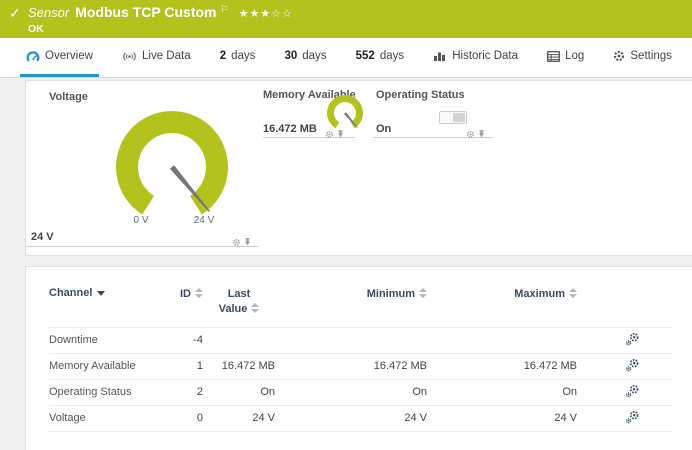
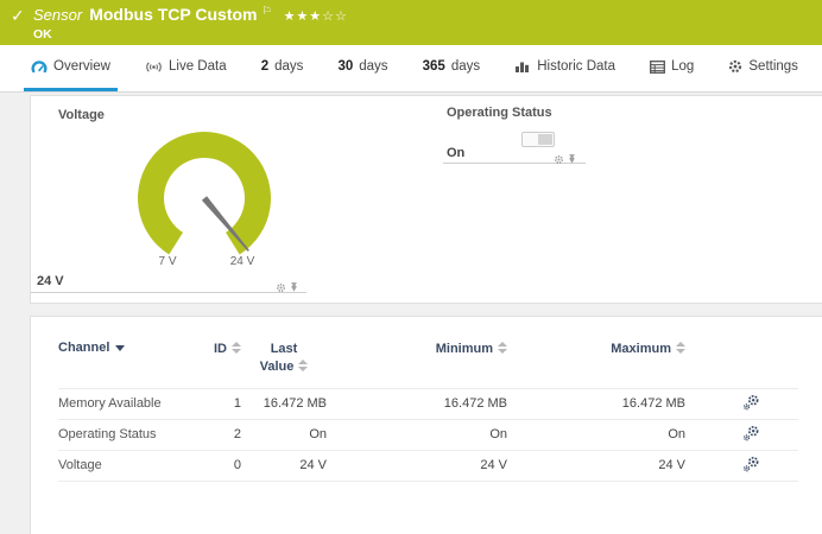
  ✓
  Sensor
  Modbus TCP Custom
  ⚐
  ★★★☆☆
  OK
  Overview
  Live Data
  2
  days
  30
  days
- 552
+ 365
  days
  Historic Data
  Log
  Settings
  Voltage
- 0 V
+ 7 V
  24 V
  24 V
- Memory Available
- 16.472 MB
  Operating Status
  On
  Channel	ID	LastValue	Minimum	Maximum
- Downtime	-4
  Memory Available	1	16.472 MB	16.472 MB	16.472 MB
  Operating Status	2	On	On	On
  Voltage	0	24 V	24 V	24 V
